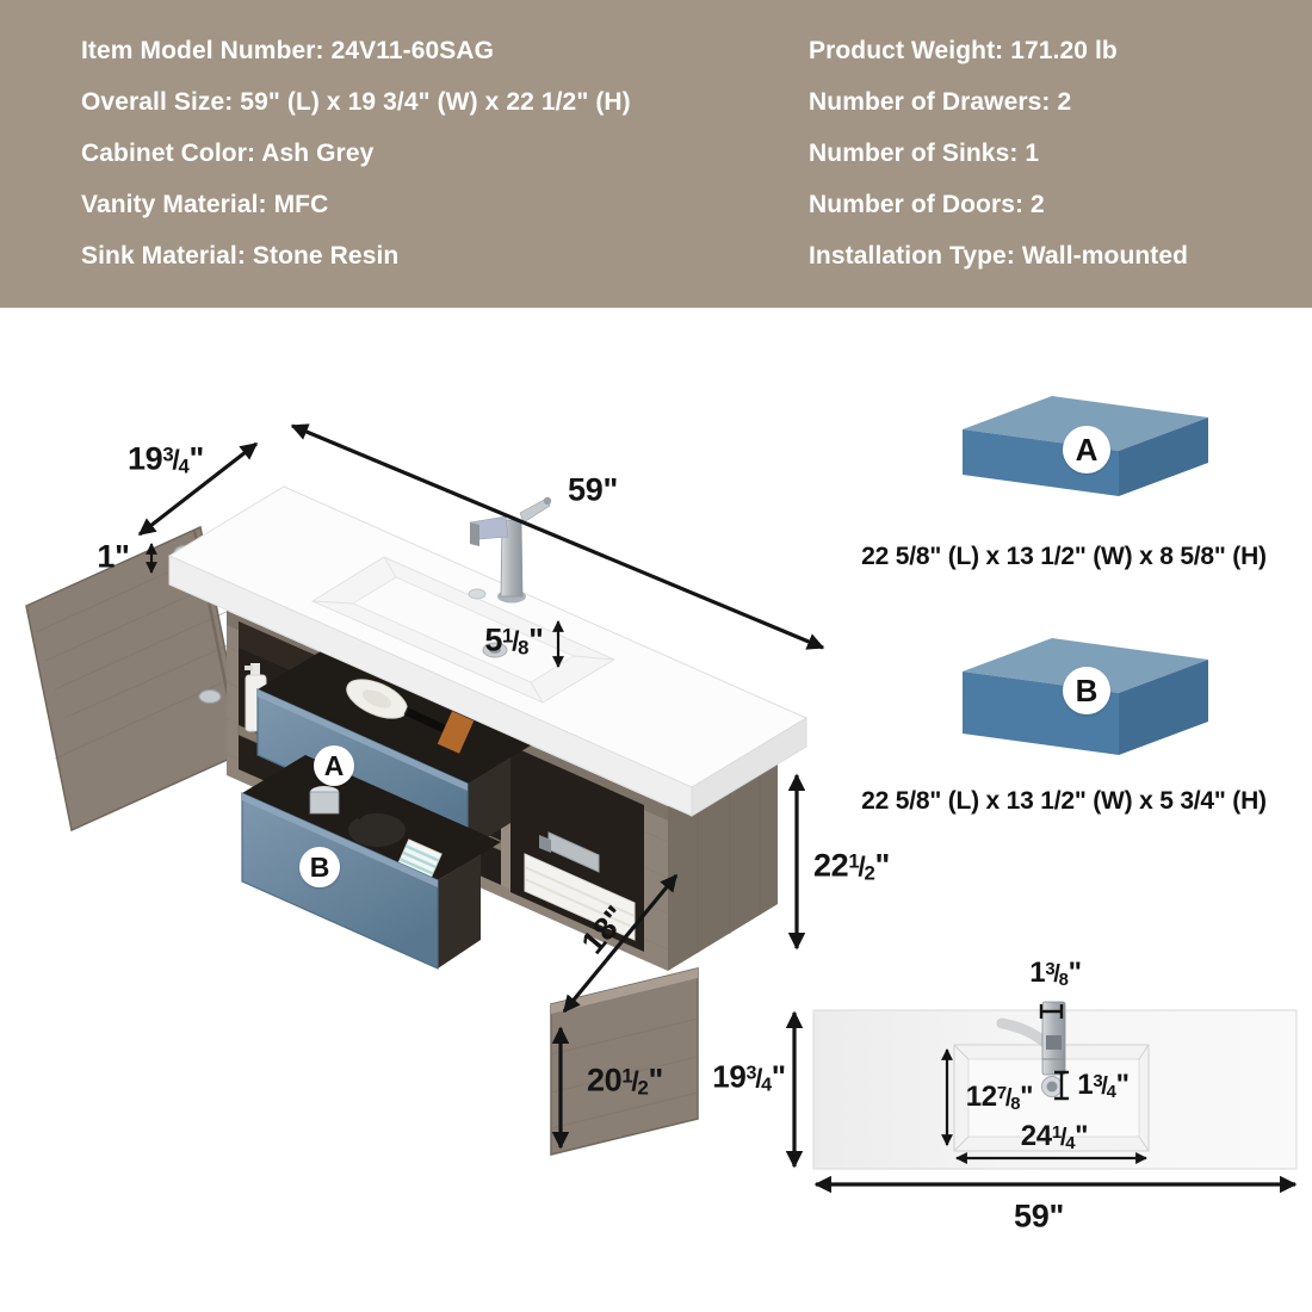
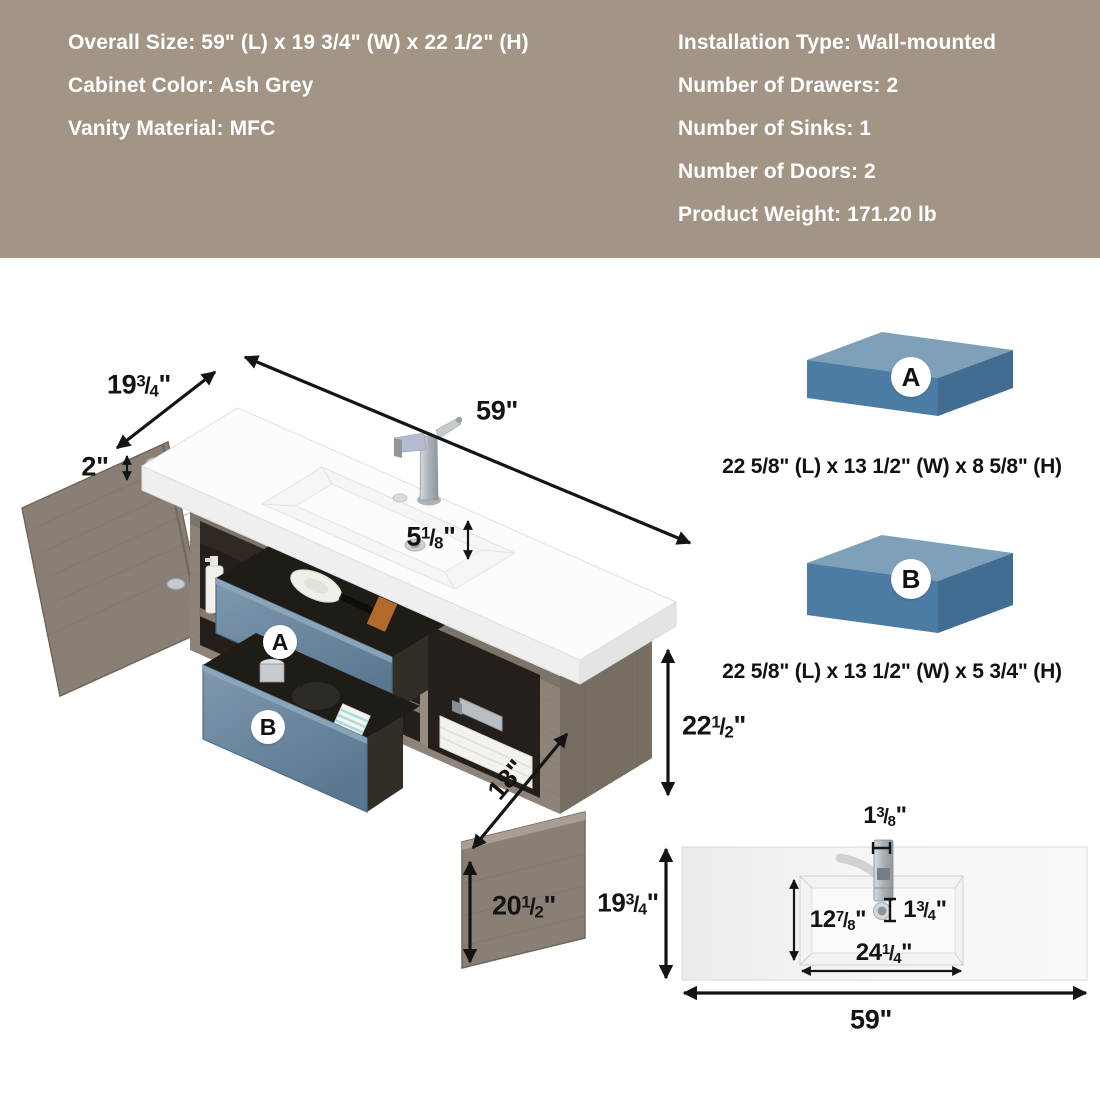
- Item Model Number: 24V11-60SAG
  Overall Size: 59" (L) x 19 3/4" (W) x 22 1/2" (H)
  Cabinet Color: Ash Grey
  Vanity Material: MFC
- Sink Material: Stone Resin
- Product Weight: 171.20 lb
+ Installation Type: Wall-mounted
  Number of Drawers: 2
  Number of Sinks: 1
  Number of Doors: 2
- Installation Type: Wall-mounted
+ Product Weight: 171.20 lb
  193/4"
  59"
- 1"
+ 2"
  51/8"
  221/2"
  201/2"
  A
  B
  A
  22 5/8" (L) x 13 1/2" (W) x 8 5/8" (H)
  B
  22 5/8" (L) x 13 1/2" (W) x 5 3/4" (H)
  13/8"
  193/4"
  127/8"
  13/4"
  241/4"
  59"
